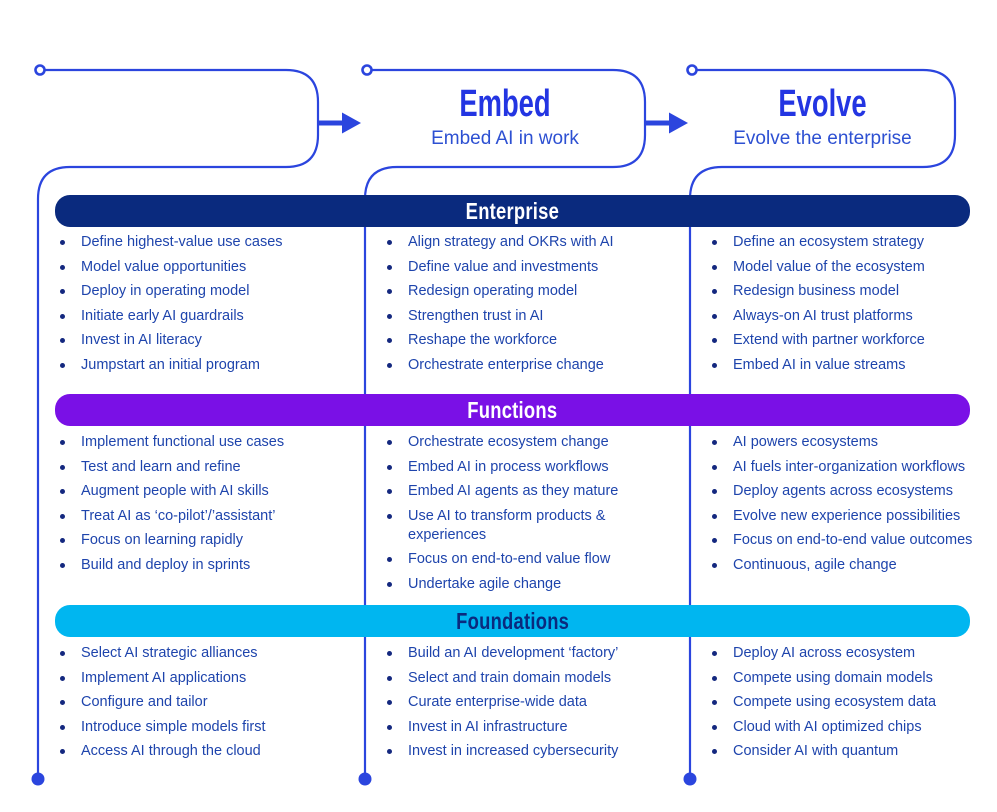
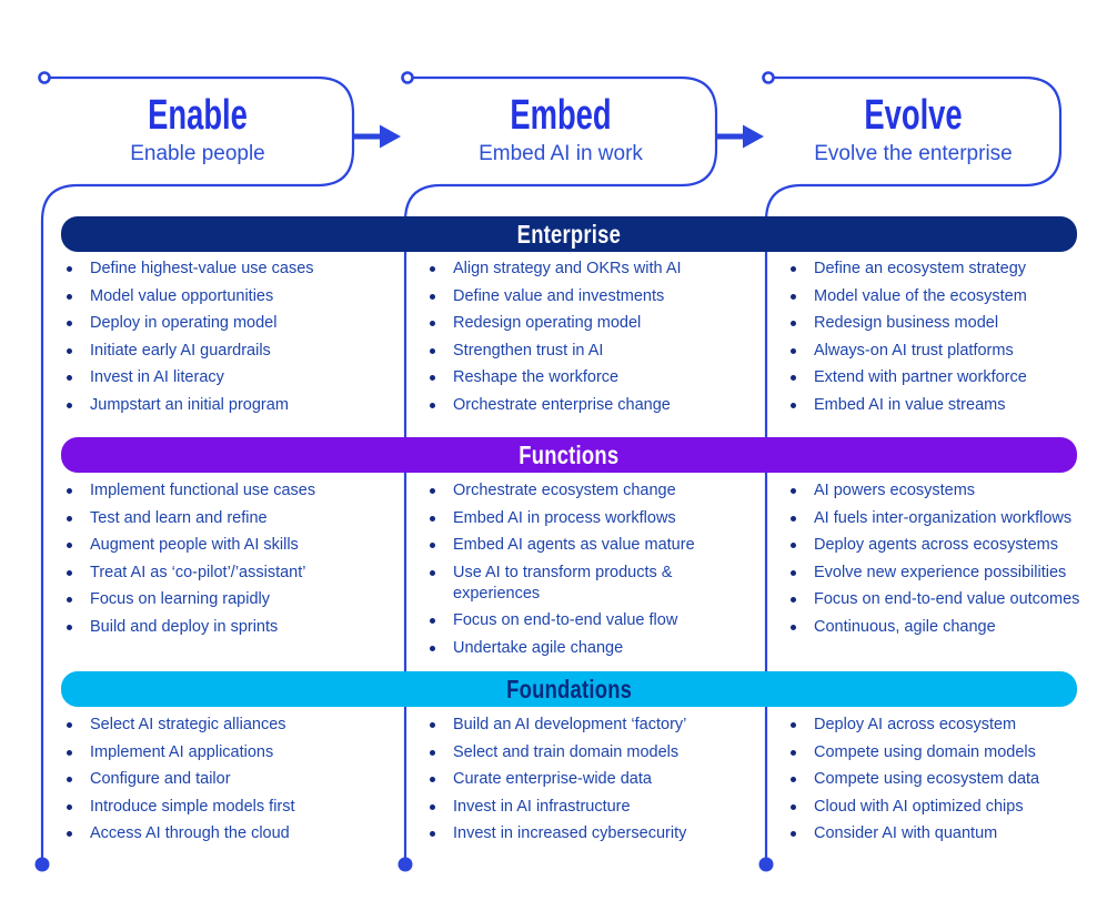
+ Enable
+ Enable people
  Embed
  Embed AI in work
  Evolve
  Evolve the enterprise
  Enterprise
  Functions
  Foundations
  Define highest-value use cases
  Model value opportunities
  Deploy in operating model
  Initiate early AI guardrails
  Invest in AI literacy
  Jumpstart an initial program
  Align strategy and OKRs with AI
  Define value and investments
  Redesign operating model
  Strengthen trust in AI
  Reshape the workforce
  Orchestrate enterprise change
  Define an ecosystem strategy
  Model value of the ecosystem
  Redesign business model
  Always-on AI trust platforms
  Extend with partner workforce
  Embed AI in value streams
  Implement functional use cases
  Test and learn and refine
  Augment people with AI skills
  Treat AI as ‘co-pilot’/’assistant’
  Focus on learning rapidly
  Build and deploy in sprints
  Orchestrate ecosystem change
  Embed AI in process workflows
- Embed AI agents as they mature
+ Embed AI agents as value mature
  Use AI to transform products & experiences
  Focus on end-to-end value flow
  Undertake agile change
  AI powers ecosystems
  AI fuels inter-organization workflows
  Deploy agents across ecosystems
  Evolve new experience possibilities
  Focus on end-to-end value outcomes
  Continuous, agile change
  Select AI strategic alliances
  Implement AI applications
  Configure and tailor
  Introduce simple models first
  Access AI through the cloud
  Build an AI development ‘factory’
  Select and train domain models
  Curate enterprise-wide data
  Invest in AI infrastructure
  Invest in increased cybersecurity
  Deploy AI across ecosystem
  Compete using domain models
  Compete using ecosystem data
  Cloud with AI optimized chips
  Consider AI with quantum
